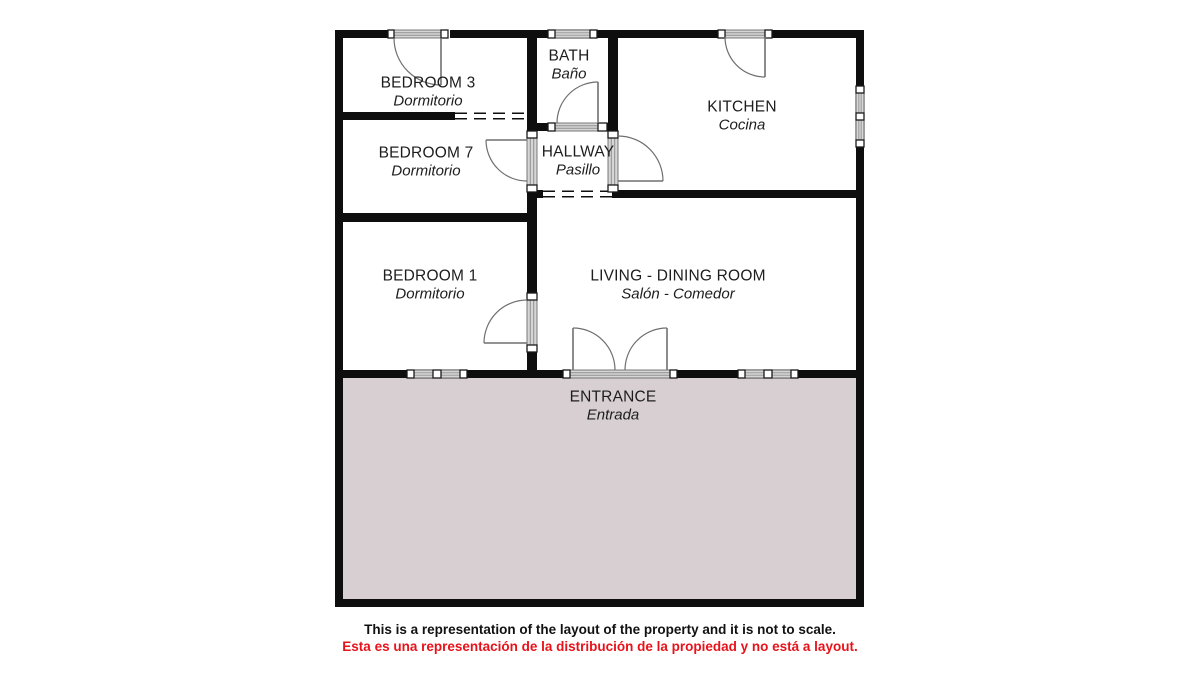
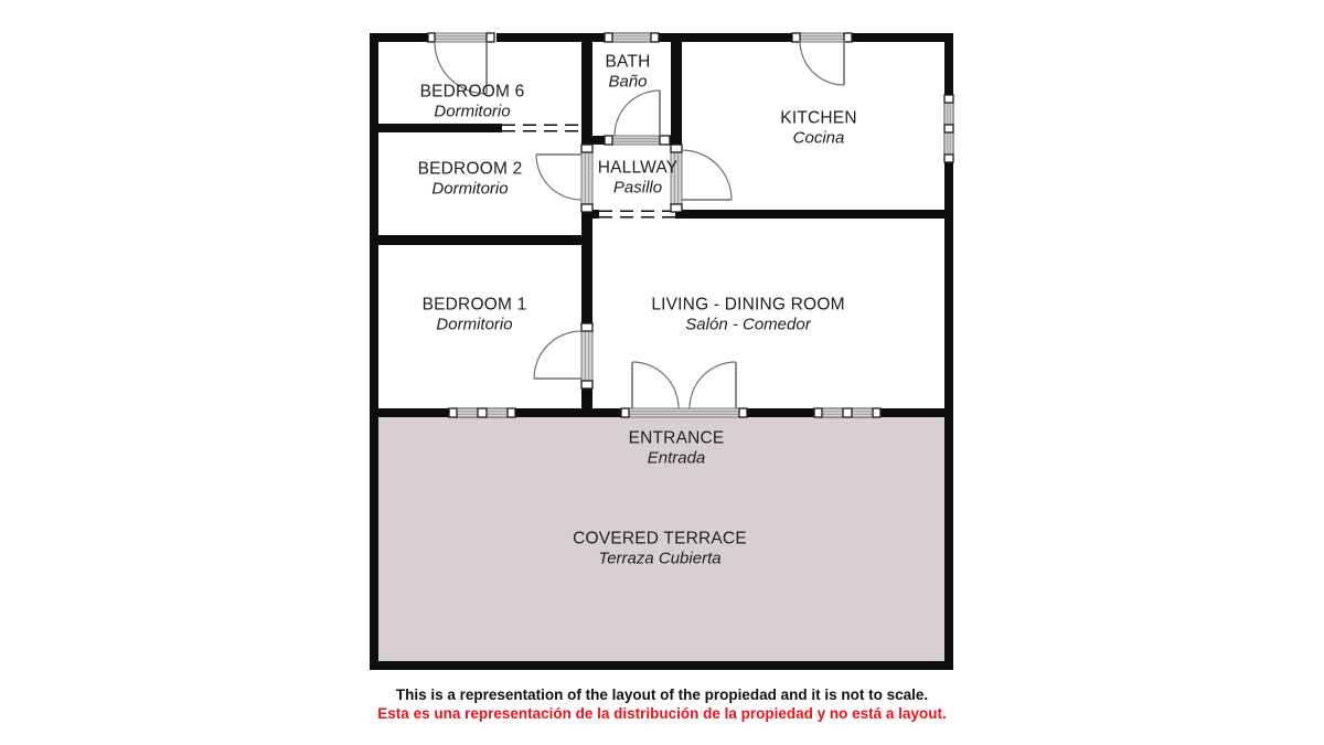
- BEDROOM 3
+ BEDROOM 6
  Dormitorio
  BATH
  Baño
  KITCHEN
  Cocina
- BEDROOM 7
+ BEDROOM 2
  Dormitorio
  HALLWAY
  Pasillo
  BEDROOM 1
  Dormitorio
  LIVING - DINING ROOM
  Salón - Comedor
  ENTRANCE
  Entrada
+ COVERED TERRACE
+ Terraza Cubierta
- This is a representation of the layout of the property and it is not to scale.
+ This is a representation of the layout of the propiedad and it is not to scale.
  Esta es una representación de la distribución de la propiedad y no está a layout.
